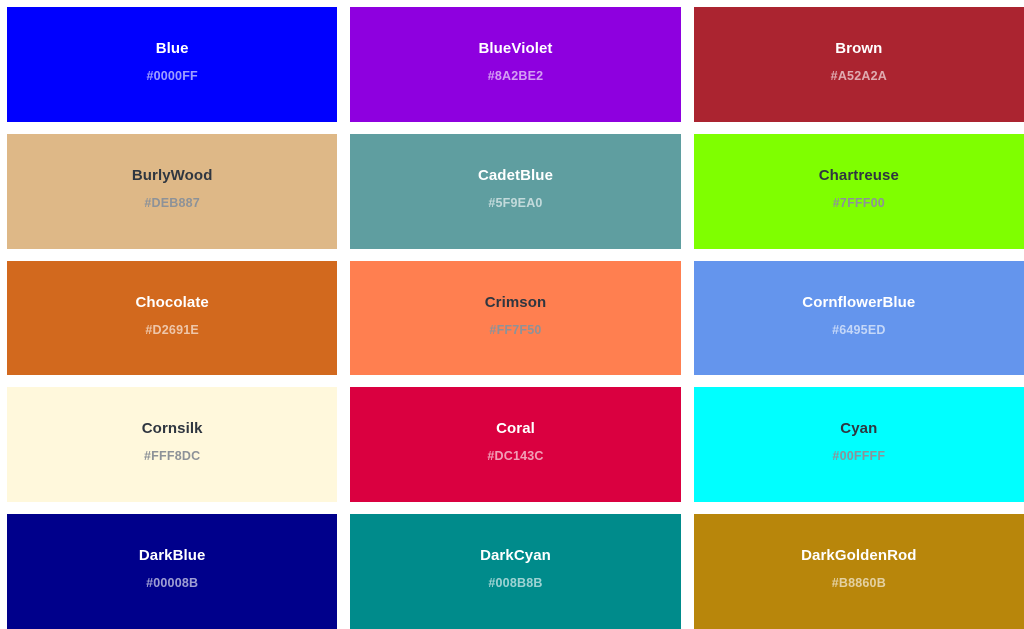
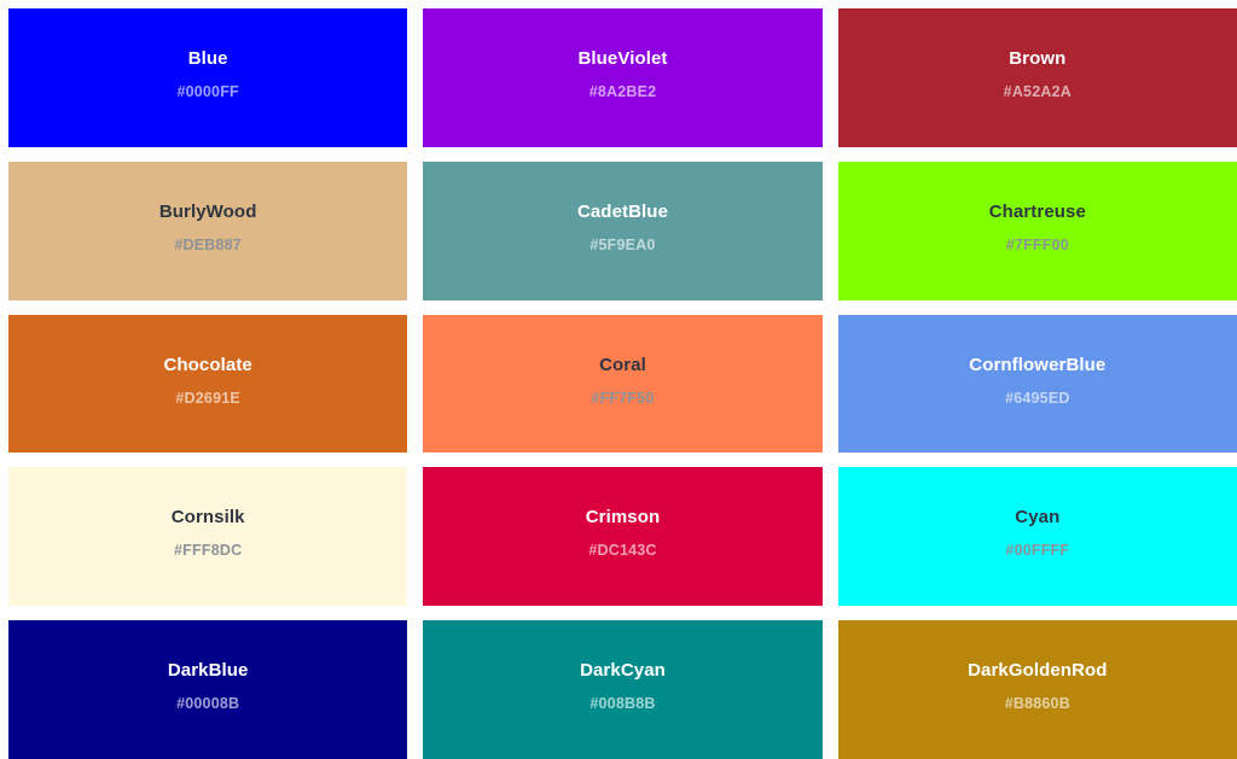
  Blue
  #0000FF
  BlueViolet
  #8A2BE2
  Brown
  #A52A2A
  BurlyWood
  #DEB887
  CadetBlue
  #5F9EA0
  Chartreuse
  #7FFF00
  Chocolate
  #D2691E
- Crimson
+ Coral
  #FF7F50
  CornflowerBlue
  #6495ED
  Cornsilk
  #FFF8DC
- Coral
+ Crimson
  #DC143C
  Cyan
  #00FFFF
  DarkBlue
  #00008B
  DarkCyan
  #008B8B
  DarkGoldenRod
  #B8860B
